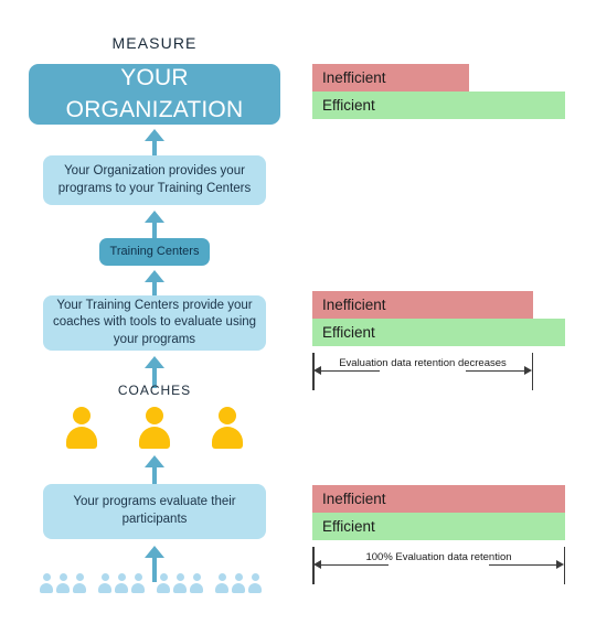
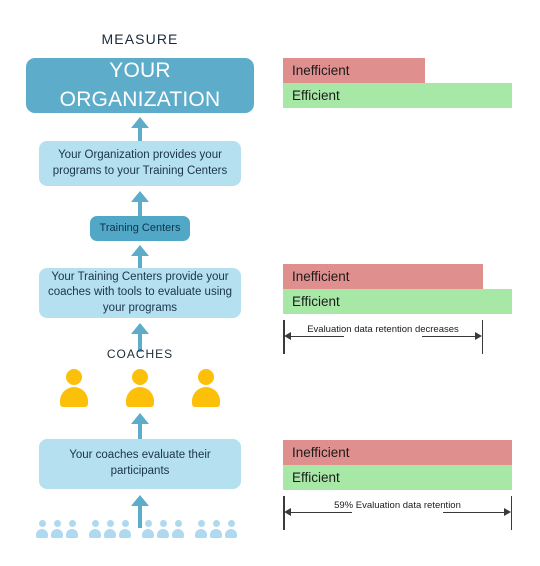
  MEASURE
  YOUR ORGANIZATION
  Your Organization provides your programs to your Training Centers
  Training Centers
  Your Training Centers provide your coaches with tools to evaluate using your programs
  COACHES
- Your programs evaluate their participants
+ Your coaches evaluate their participants
  Inefficient
  Efficient
  Inefficient
  Efficient
  Evaluation data retention decreases
  Inefficient
  Efficient
- 100% Evaluation data retention
+ 59% Evaluation data retention
